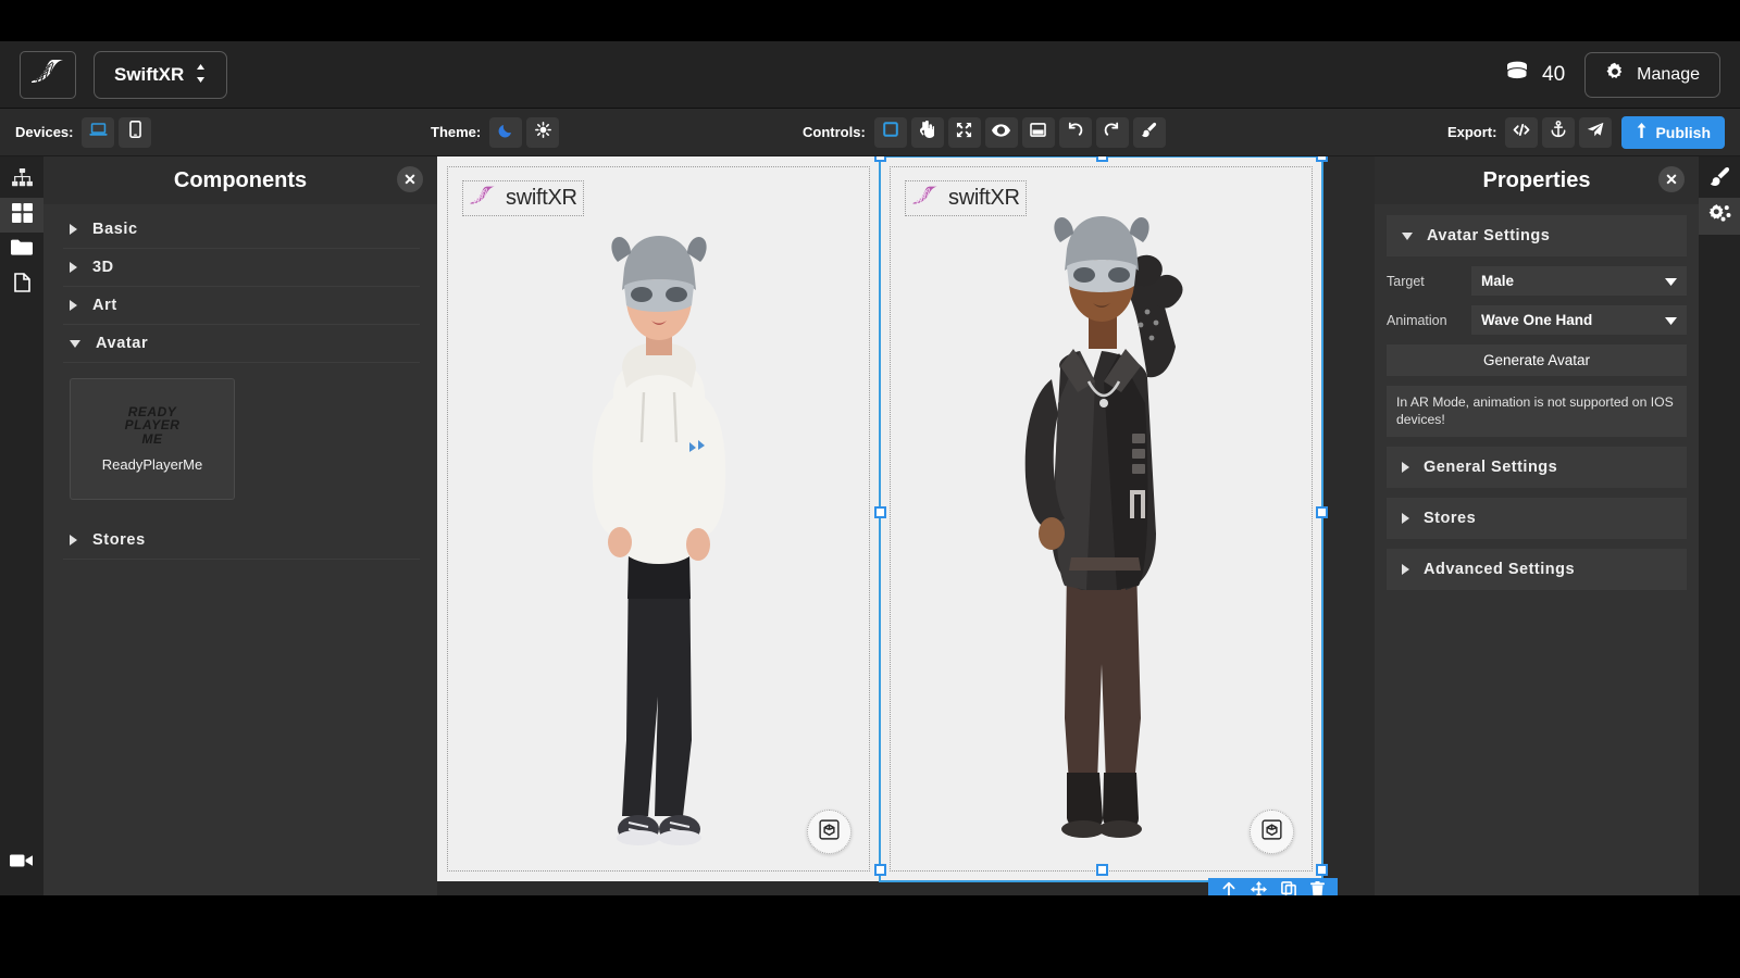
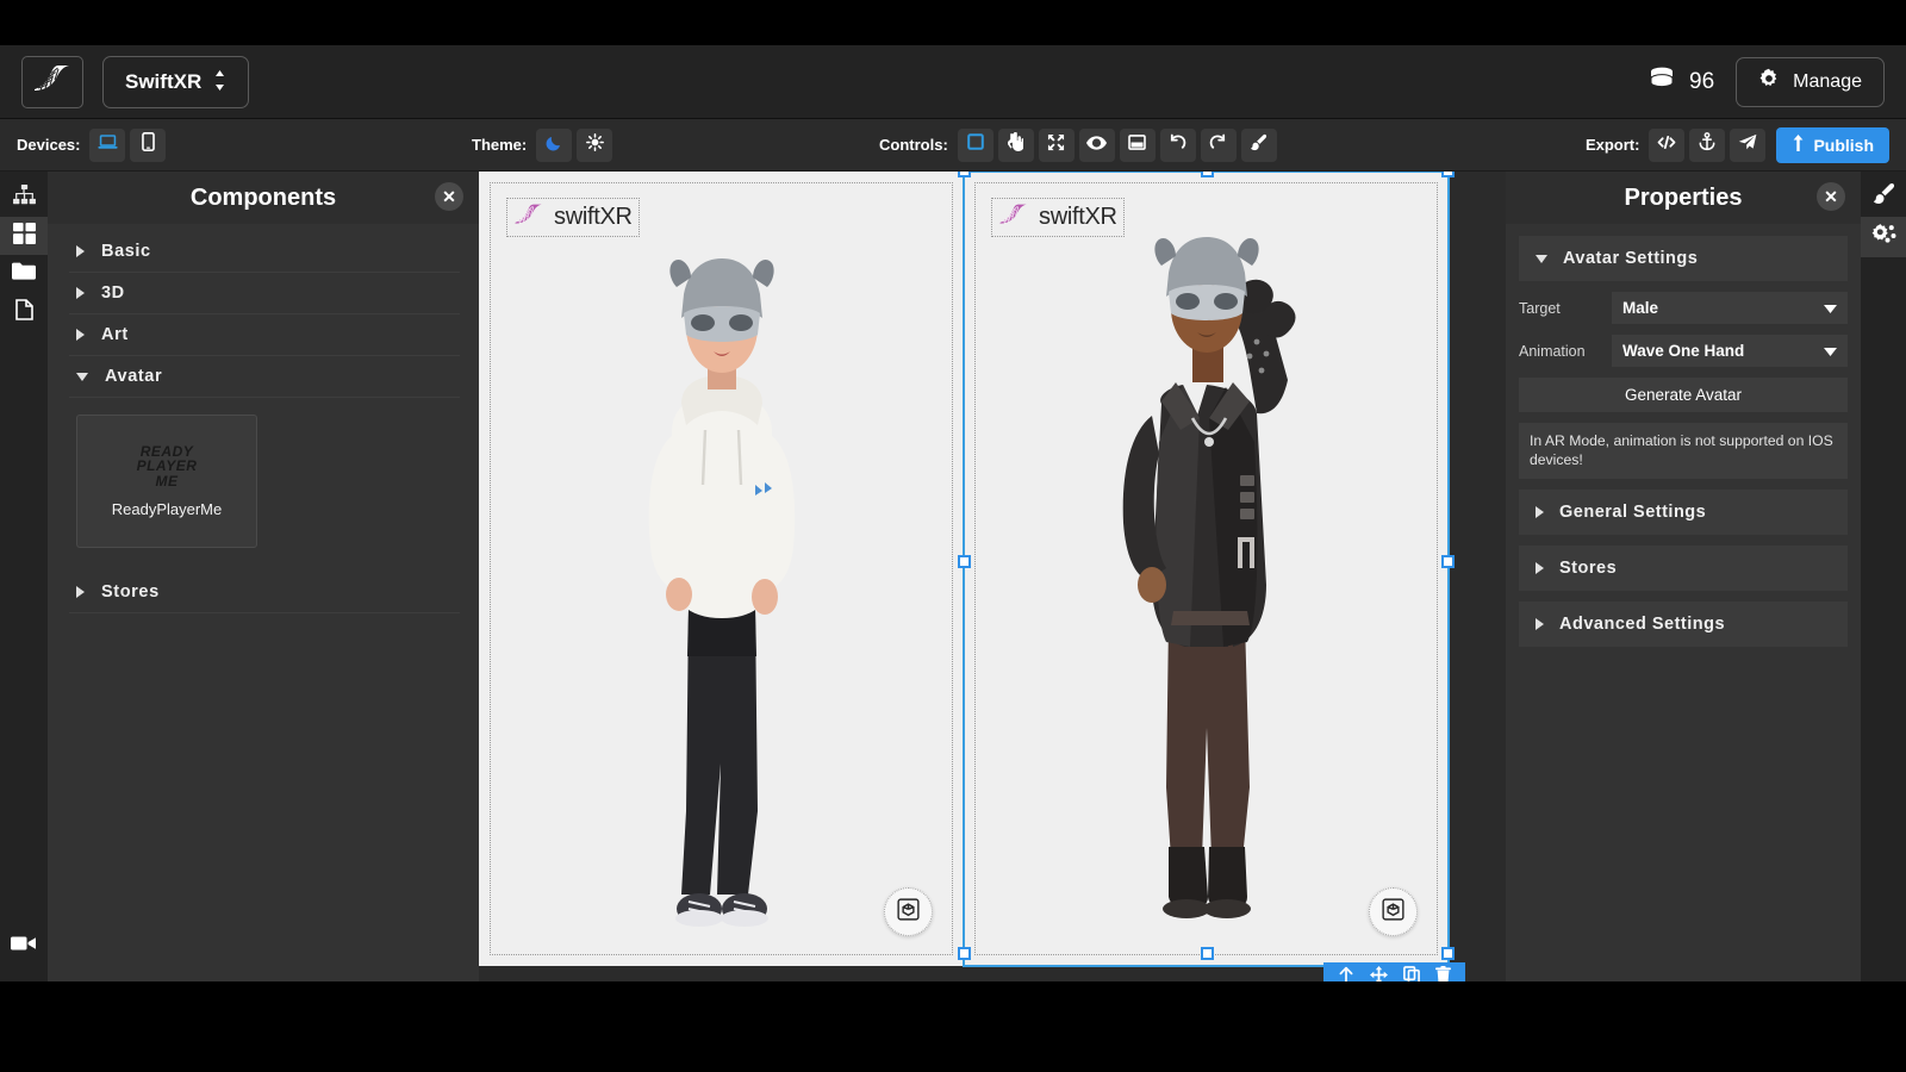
  SwiftXR
- 40
+ 96
  Manage
  Devices:
  Theme:
  Controls:
  Export:
  Publish
  Components
  ✕
  Basic
  3D
  Art
  Avatar
  READY
  PLAYER
  ME
  ReadyPlayerMe
  Stores
  swiftXR
  swiftXR
  Properties
  ✕
  Avatar Settings
  Target
  Male
  Animation
  Wave One Hand
  Generate Avatar
  In AR Mode, animation is not supported on IOS devices!
  General Settings
  Stores
  Advanced Settings
